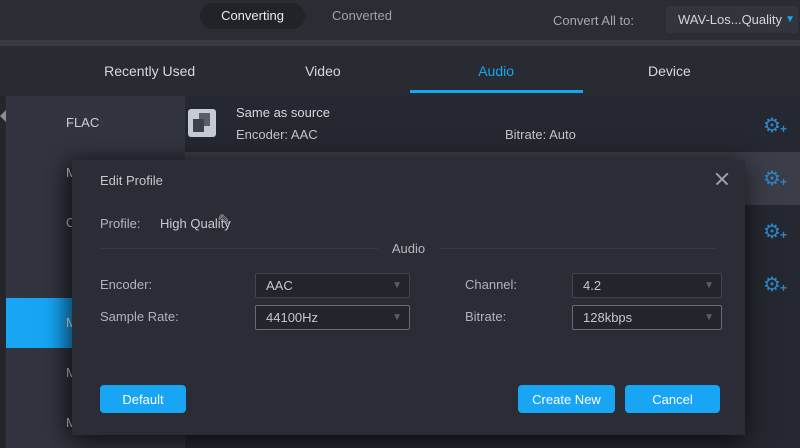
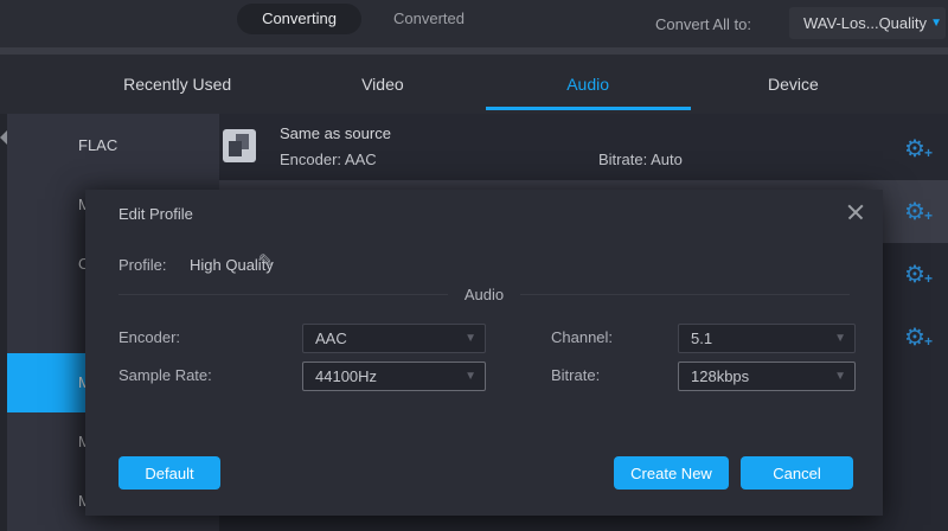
  Converting
  Converted
  Convert All to:
  WAV-Los...Quality
  ▼
  Recently Used
  Video
  Audio
  Device
  FLAC
  Same as source
  Encoder: AAC
  Bitrate: Auto
  ⚙
  +
  ⚙
  +
  ⚙
  +
  ⚙
  +
  Edit Profile
  Profile:
  High Quality
  ✎
  Audio
  Encoder:
  AAC
  ▼
  Channel:
- 4.2
+ 5.1
  ▼
  Sample Rate:
  44100Hz
  ▼
  Bitrate:
  128kbps
  ▼
  Default
  Create New
  Cancel
